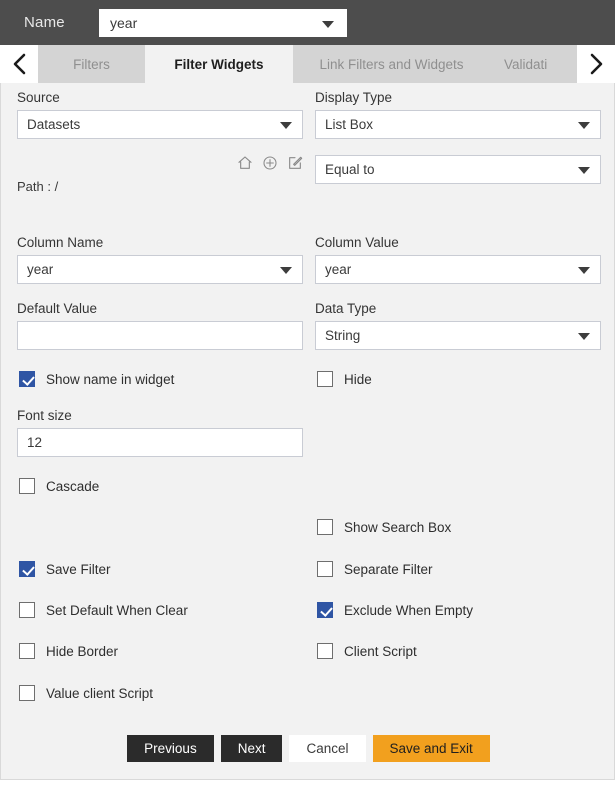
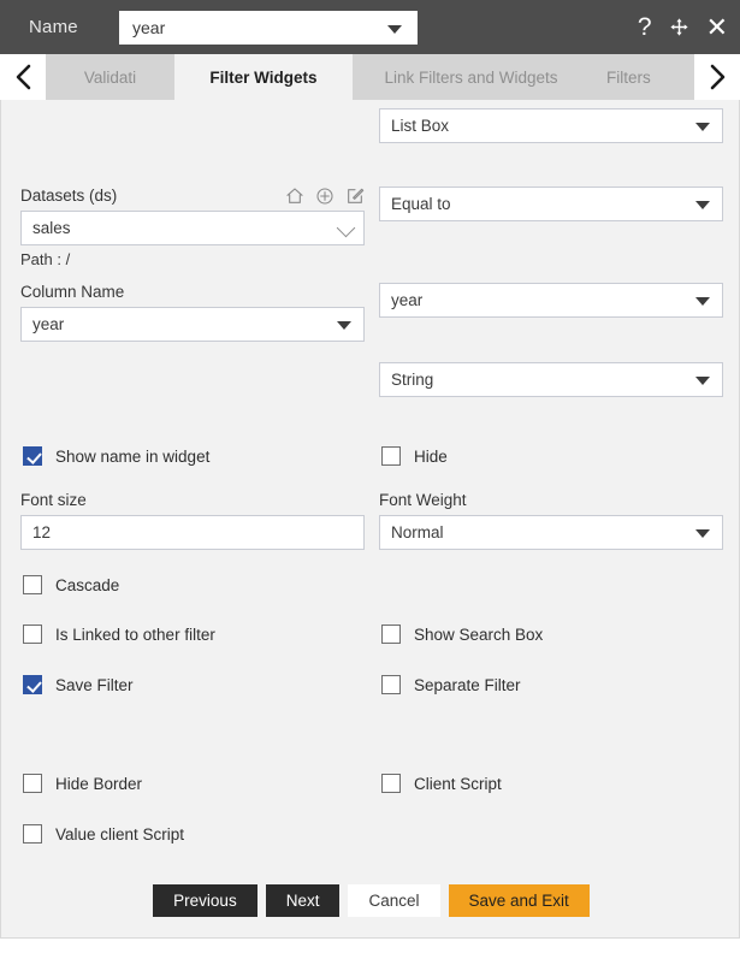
  Name
  year
+ ?
+ ✕
- Filters
+ Validati
  Filter Widgets
  Link Filters and Widgets
- Validati
+ Filters
- Source
- Datasets
- Display Type
  List Box
+ Datasets (ds)
+ sales
  Path : /
  Equal to
  Column Name
  year
- Column Value
  year
- Default Value
- Data Type
  String
  Show name in widget
  Hide
  Font size
  12
+ Font Weight
+ Normal
  Cascade
+ Is Linked to other filter
  Show Search Box
  Save Filter
  Separate Filter
- Set Default When Clear
- Exclude When Empty
  Hide Border
  Client Script
  Value client Script
  Previous
  Next
  Cancel
  Save and Exit
